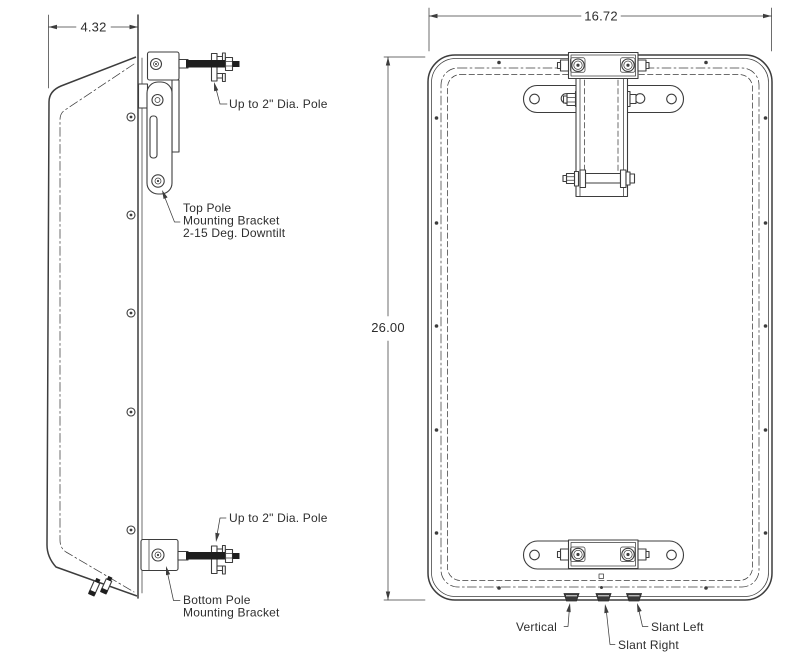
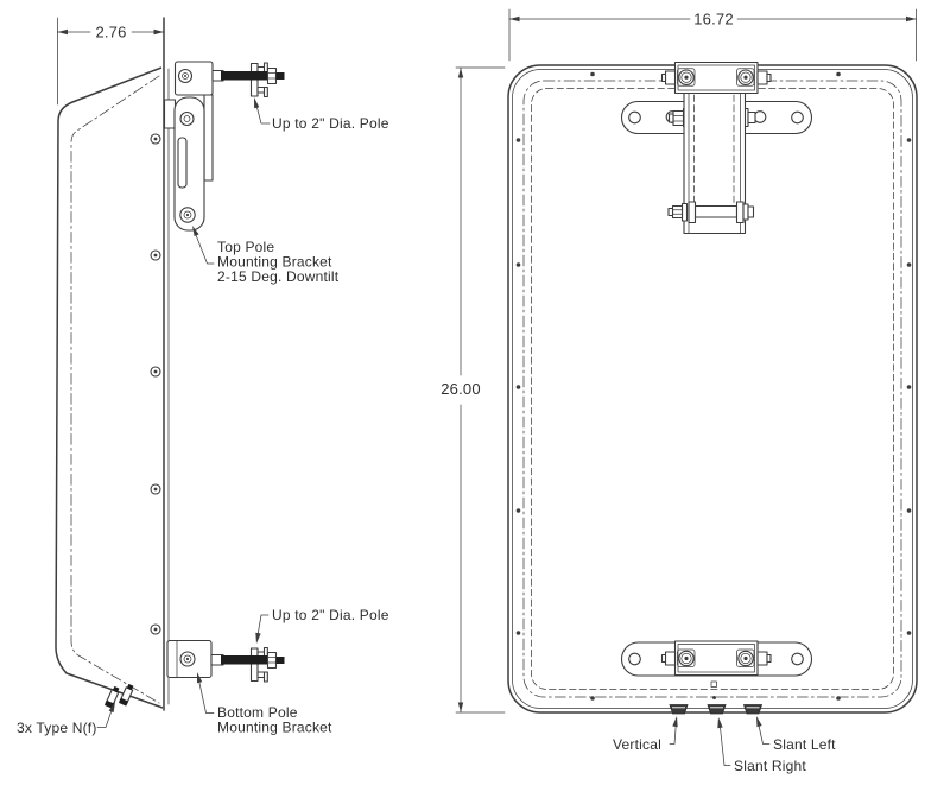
- 4.32
+ 2.76
  16.72
  26.00
  Up to 2" Dia. Pole
  Top Pole
  Mounting Bracket
  2-15 Deg. Downtilt
  Up to 2" Dia. Pole
  Bottom Pole
  Mounting Bracket
+ 3x Type N(f)
  Vertical
  Slant Right
  Slant Left
